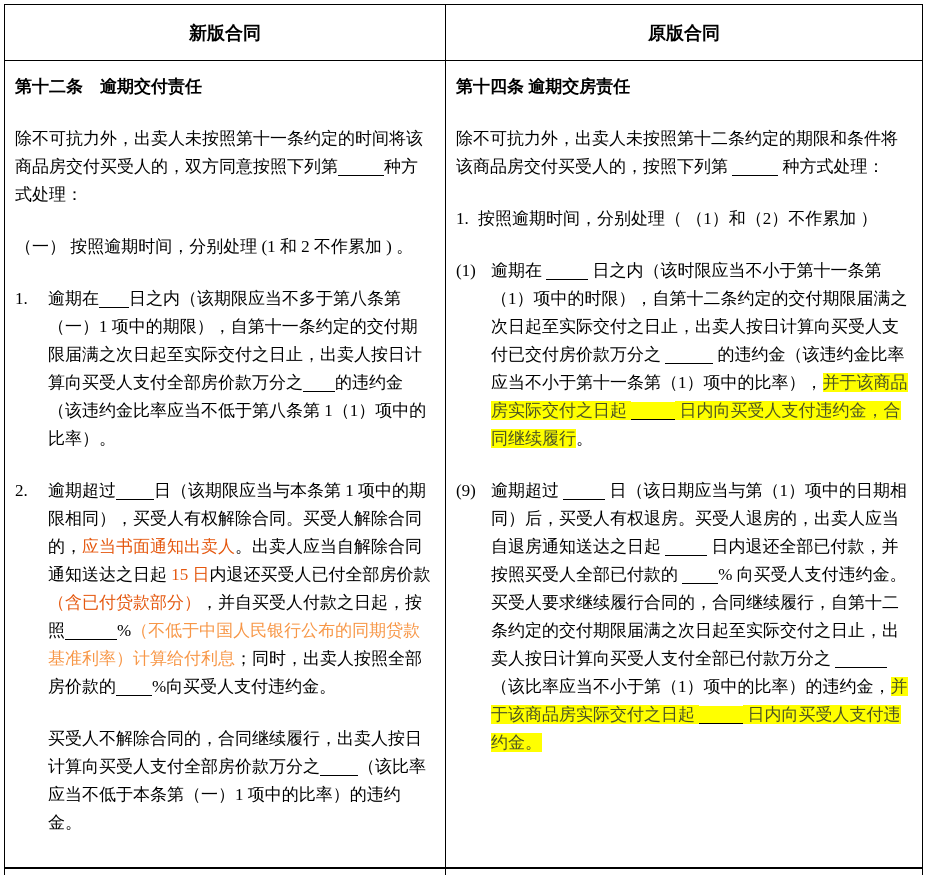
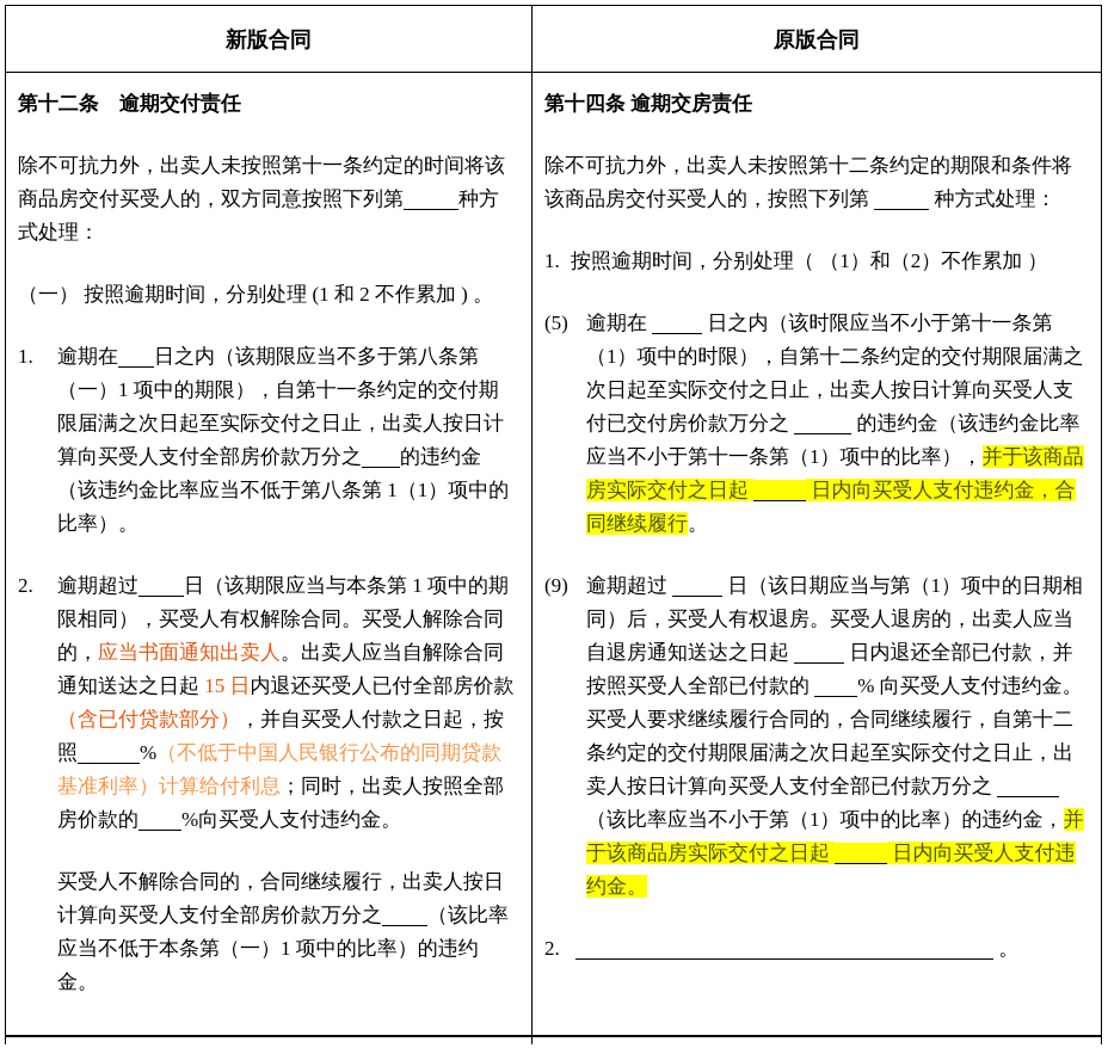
  新版合同
  原版合同
  第十二条 逾期交付责任
  除不可抗力外，出卖人未按照第十一条约定的时间将该商品房交付买受人的，双方同意按照下列第 种方式处理：
  （一） 按照逾期时间，分别处理 (1 和 2 不作累加 ) 。
  1. 逾期在 日之内（该期限应当不多于第八条第（一）1 项中的期限），自第十一条约定的交付期限届满之次日起至实际交付之日止，出卖人按日计算向买受人支付全部房价款万分之 的违约金（该违约金比率应当不低于第八条第 1（1）项中的比率）。
  2. 逾期超过 日（该期限应当与本条第 1 项中的期限相同），买受人有权解除合同。买受人解除合同的，应当书面通知出卖人。出卖人应当自解除合同通知送达之日起 15 日内退还买受人已付全部房价款（含已付贷款部分），并自买受人付款之日起，按照 %（不低于中国人民银行公布的同期贷款基准利率）计算给付利息；同时，出卖人按照全部房价款的 %向买受人支付违约金。
  买受人不解除合同的，合同继续履行，出卖人按日计算向买受人支付全部房价款万分之 （该比率应当不低于本条第（一）1 项中的比率）的违约金。
  第十四条 逾期交房责任
  除不可抗力外，出卖人未按照第十二条约定的期限和条件将该商品房交付买受人的，按照下列第 种方式处理：
  1. 按照逾期时间，分别处理（ （1）和（2）不作累加 ）
- (1) 逾期在 日之内（该时限应当不小于第十一条第（1）项中的时限），自第十二条约定的交付期限届满之次日起至实际交付之日止，出卖人按日计算向买受人支付已交付房价款万分之 的违约金（该违约金比率应当不小于第十一条第（1）项中的比率），并于该商品房实际交付之日起 日内向买受人支付违约金，合同继续履行。
+ (5) 逾期在 日之内（该时限应当不小于第十一条第（1）项中的时限），自第十二条约定的交付期限届满之次日起至实际交付之日止，出卖人按日计算向买受人支付已交付房价款万分之 的违约金（该违约金比率应当不小于第十一条第（1）项中的比率），并于该商品房实际交付之日起 日内向买受人支付违约金，合同继续履行。
  (9) 逾期超过 日（该日期应当与第（1）项中的日期相同）后，买受人有权退房。买受人退房的，出卖人应当自退房通知送达之日起 日内退还全部已付款，并按照买受人全部已付款的 % 向买受人支付违约金。买受人要求继续履行合同的，合同继续履行，自第十二条约定的交付期限届满之次日起至实际交付之日止，出卖人按日计算向买受人支付全部已付款万分之 （该比率应当不小于第（1）项中的比率）的违约金，并于该商品房实际交付之日起 日内向买受人支付违约金。
+ 2. 。
